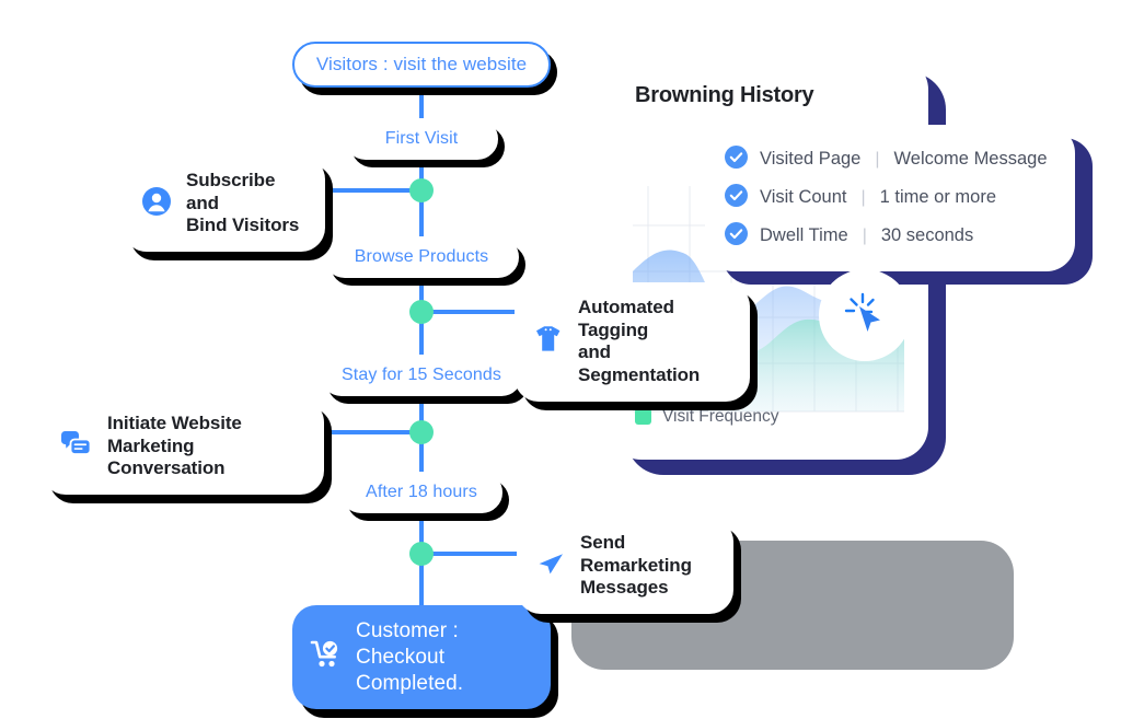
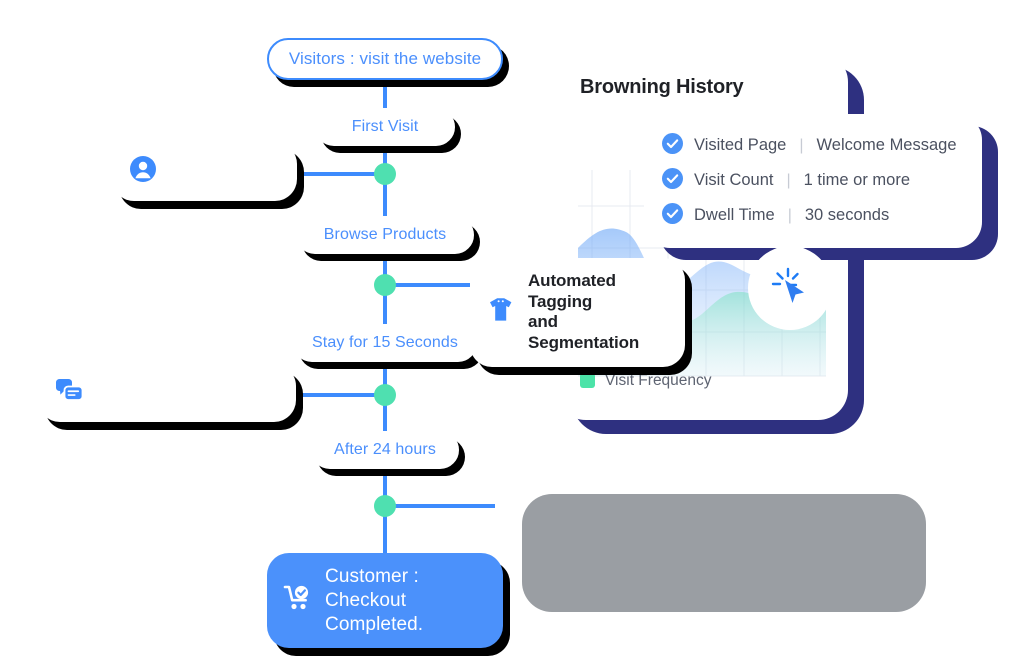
  Visitors : visit the website
  First Visit
  Browse Products
  Stay for 15 Seconds
- After 18 hours
+ After 24 hours
  Customer :
  Checkout Completed.
- Subscribe and
- Bind Visitors
  Automated Tagging
  and Segmentation
- Initiate Website
- Marketing Conversation
- Send Remarketing
- Messages
  Browning History
  Visit Frequency
  Visited Page
  |
  Welcome Message
  Visit Count
  |
  1 time or more
  Dwell Time
  |
  30 seconds
